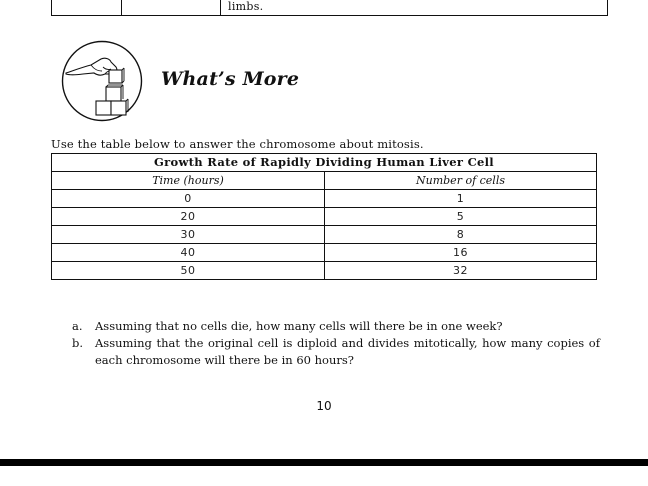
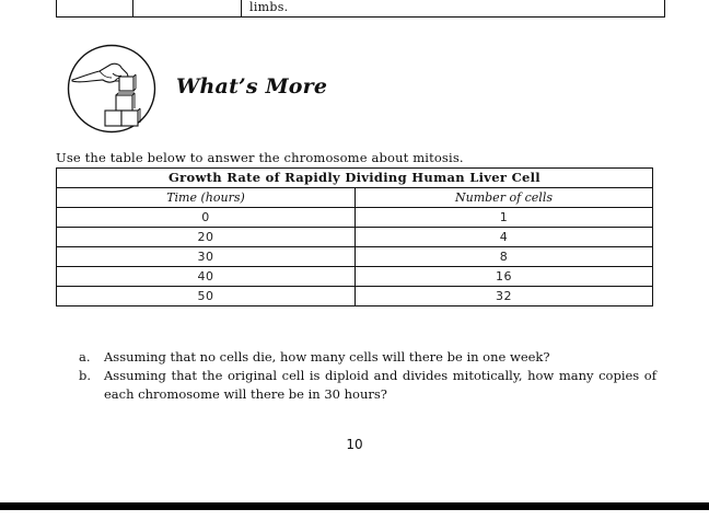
  limbs.
  What’s More
  Use the table below to answer the chromosome about mitosis.
  Growth Rate of Rapidly Dividing Human Liver Cell
  Time (hours)	Number of cells
  0	1
- 20	5
+ 20	4
  30	8
  40	16
  50	32
  a.
  Assuming that no cells die, how many cells will there be in one week?
  b.
- Assuming that the original cell is diploid and divides mitotically, how many copies of each chromosome will there be in 60 hours?
+ Assuming that the original cell is diploid and divides mitotically, how many copies of each chromosome will there be in 30 hours?
  10
